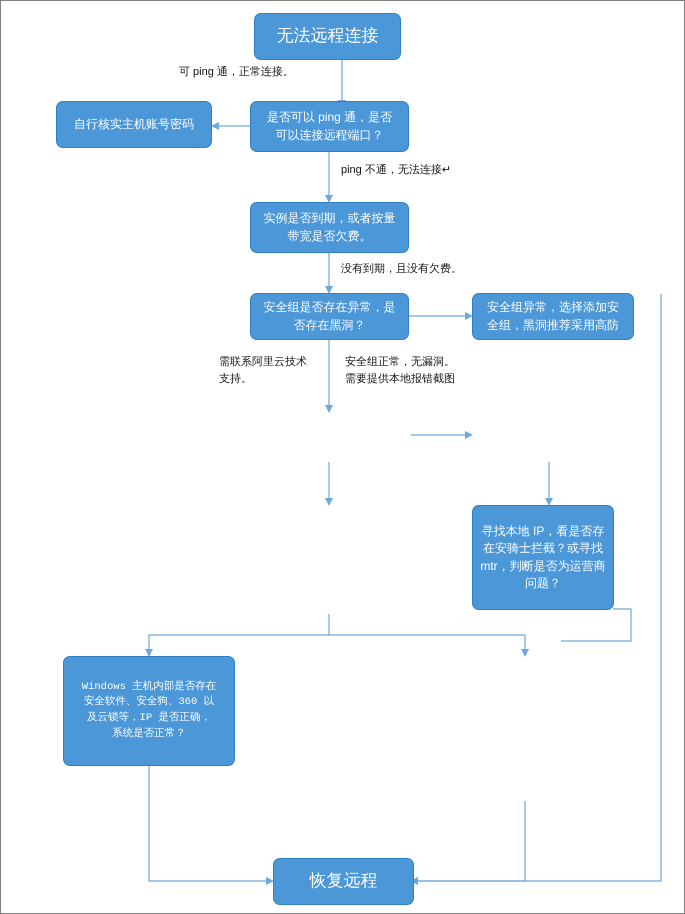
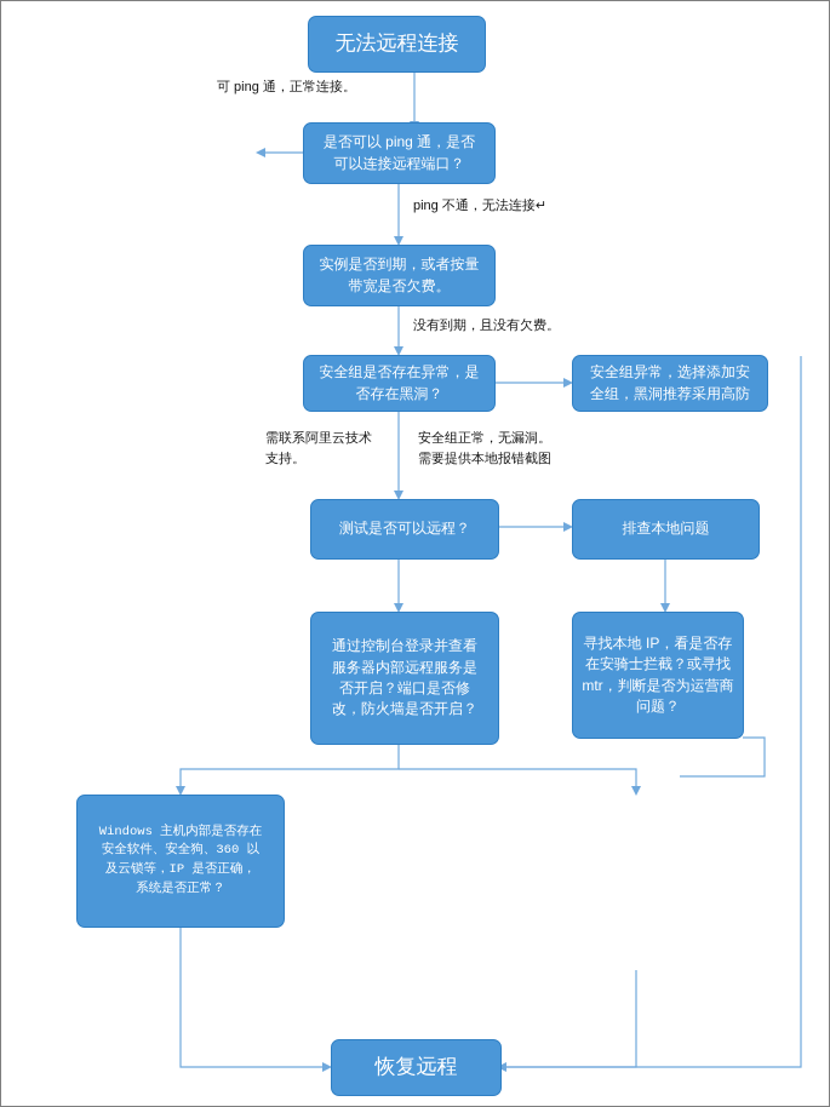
  无法远程连接
  是否可以 ping 通，是否
  可以连接远程端口？
- 自行核实主机账号密码
  实例是否到期，或者按量
  带宽是否欠费。
  安全组是否存在异常，是
  否存在黑洞？
  安全组异常，选择添加安
  全组，黑洞推荐采用高防
+ 测试是否可以远程？
+ 排查本地问题
+ 通过控制台登录并查看
+ 服务器内部远程服务是
+ 否开启？端口是否修
+ 改，防火墙是否开启？
  寻找本地 IP，看是否存
  在安骑士拦截？或寻找
  mtr，判断是否为运营商
  问题？
  Windows 主机内部是否存在
  安全软件、安全狗、360 以
  及云锁等，IP 是否正确，
  系统是否正常？
  恢复远程
  可 ping 通，正常连接。
  ping 不通，无法连接↵
  没有到期，且没有欠费。
  需联系阿里云技术
  支持。
  安全组正常，无漏洞。
  需要提供本地报错截图
